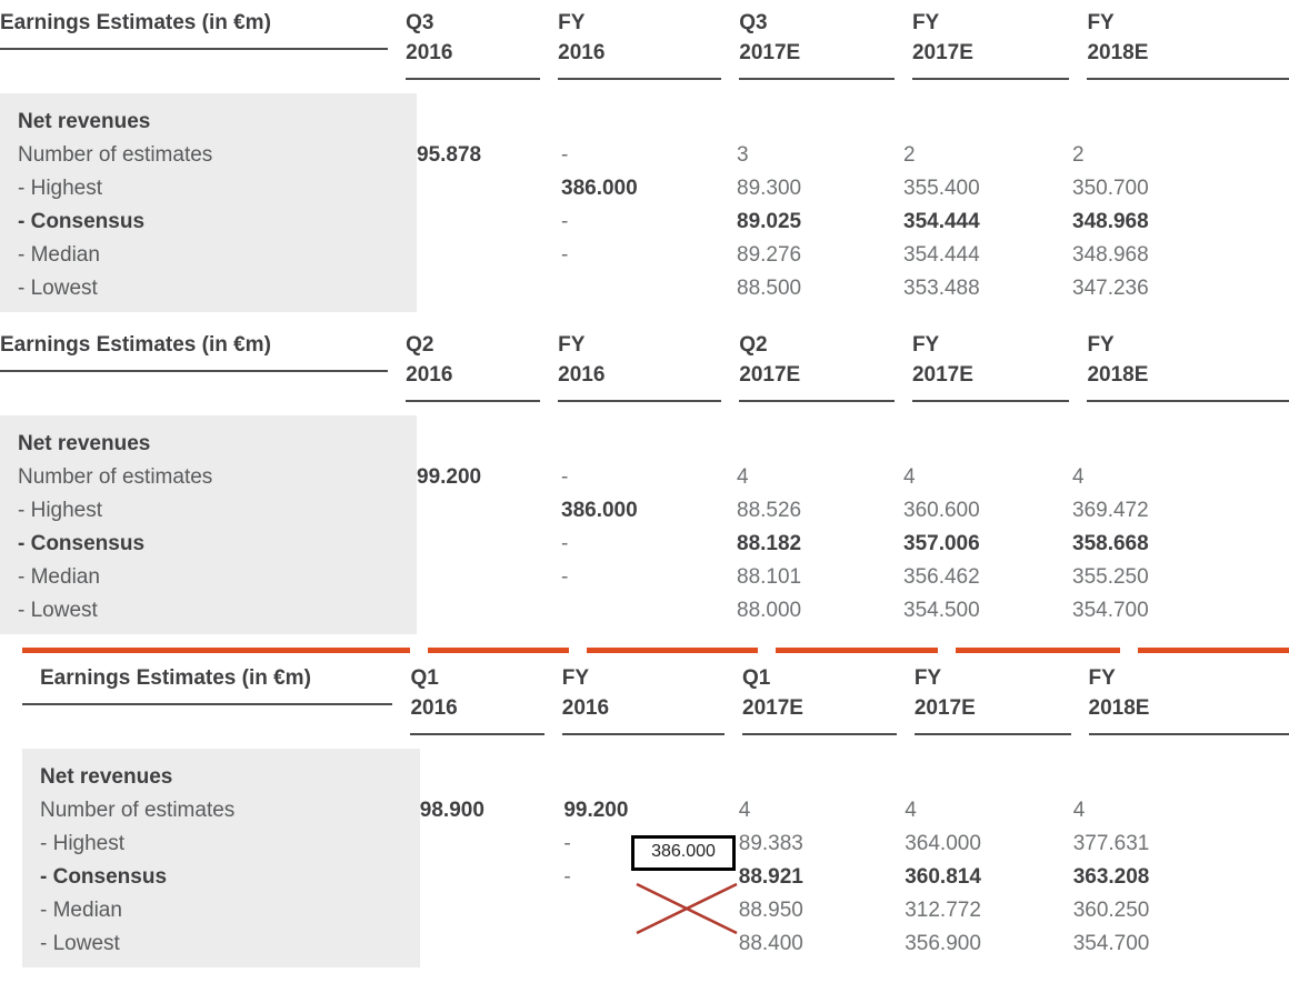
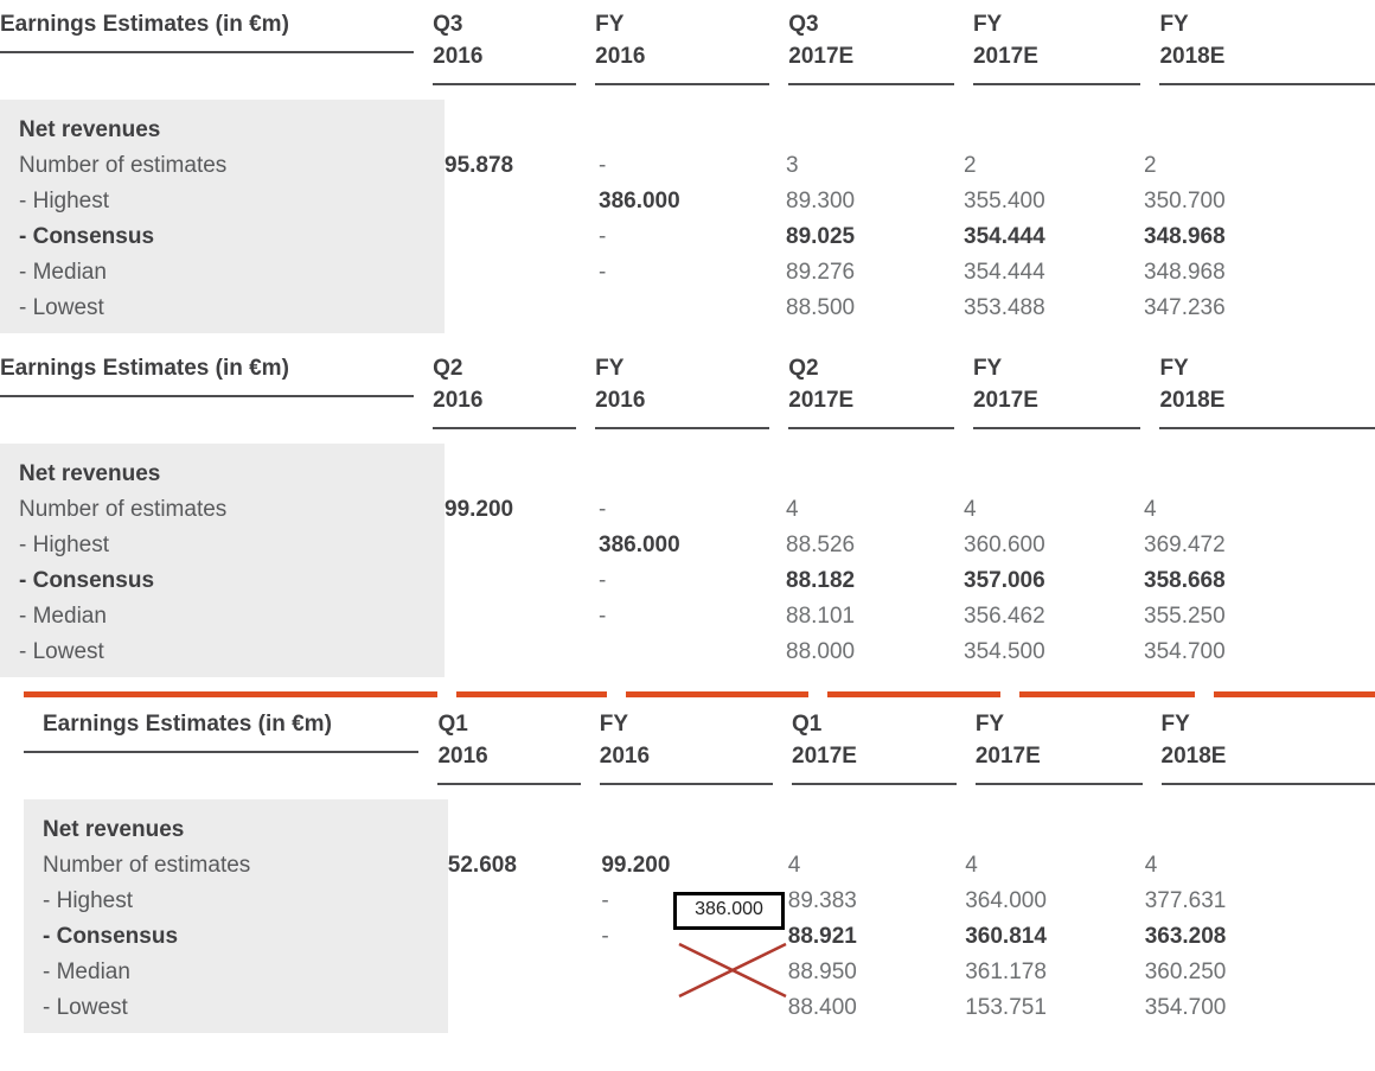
  Earnings Estimates (in €m)
  Q3
  2016
  FY
  2016
  Q3
  2017E
  FY
  2017E
  FY
  2018E
  Net revenues
  Number of estimates
  - Highest
  - Consensus
  - Median
  - Lowest
  95.878
  -
  386.000
  -
  -
  3
  89.300
  89.025
  89.276
  88.500
  2
  355.400
  354.444
  354.444
  353.488
  2
  350.700
  348.968
  348.968
  347.236
  Earnings Estimates (in €m)
  Q2
  2016
  FY
  2016
  Q2
  2017E
  FY
  2017E
  FY
  2018E
  Net revenues
  Number of estimates
  - Highest
  - Consensus
  - Median
  - Lowest
  99.200
  -
  386.000
  -
  -
  4
  88.526
  88.182
  88.101
  88.000
  4
  360.600
  357.006
  356.462
  354.500
  4
  369.472
  358.668
  355.250
  354.700
  Earnings Estimates (in €m)
  Q1
  2016
  FY
  2016
  Q1
  2017E
  FY
  2017E
  FY
  2018E
  Net revenues
  Number of estimates
  - Highest
  - Consensus
  - Median
  - Lowest
- 98.900
+ 52.608
  99.200
  -
  -
  4
  89.383
  88.921
  88.950
  88.400
  4
  364.000
  360.814
- 312.772
+ 361.178
- 356.900
+ 153.751
  4
  377.631
  363.208
  360.250
  354.700
  386.000
